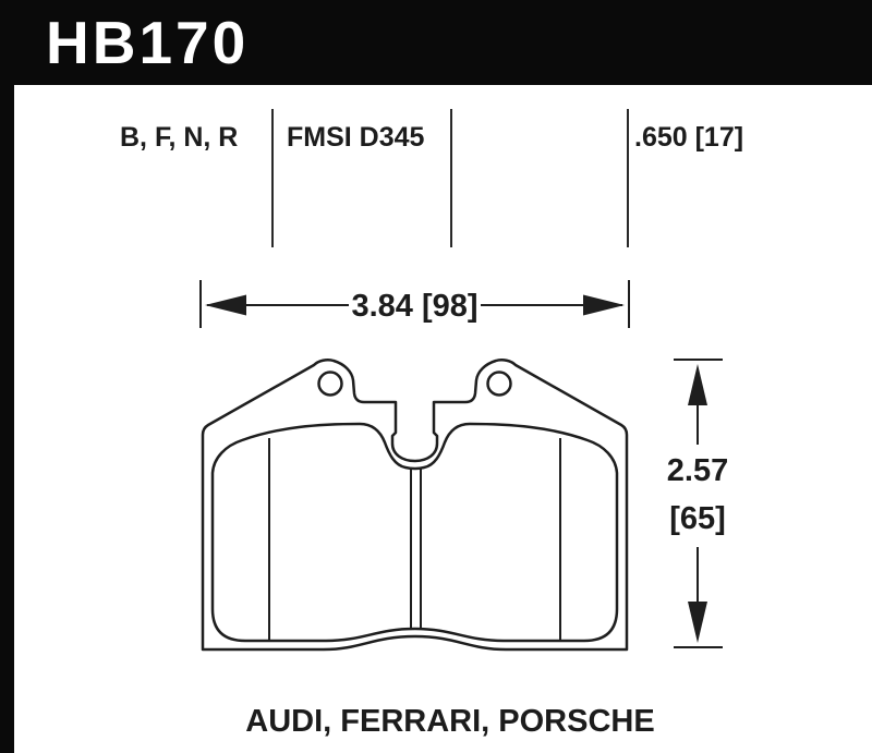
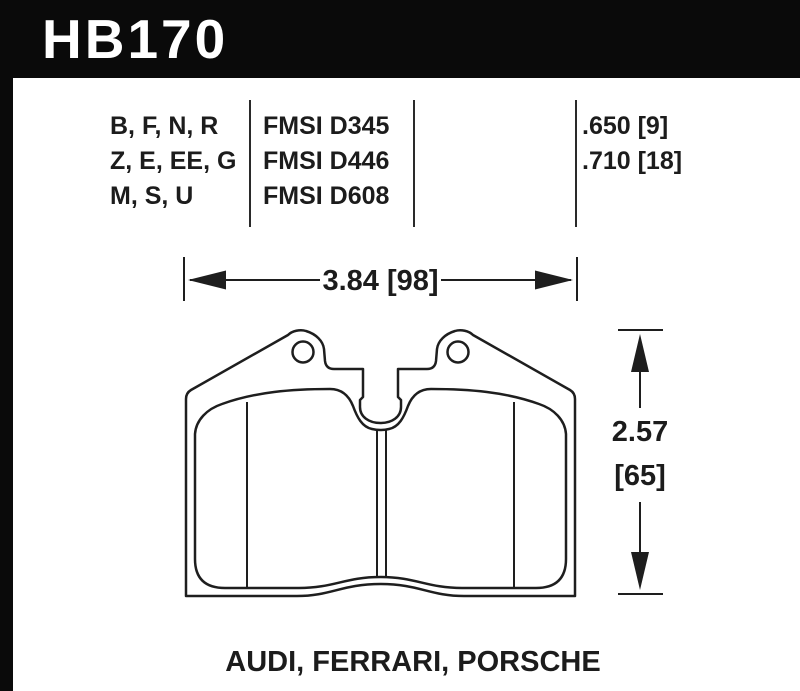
  HB170
  B, F, N, R
+ Z, E, EE, G
+ M, S, U
  FMSI D345
+ FMSI D446
+ FMSI D608
- .650 [17]
+ .650 [9]
+ .710 [18]
  3.84 [98]
  2.57
  [65]
  AUDI, FERRARI, PORSCHE
